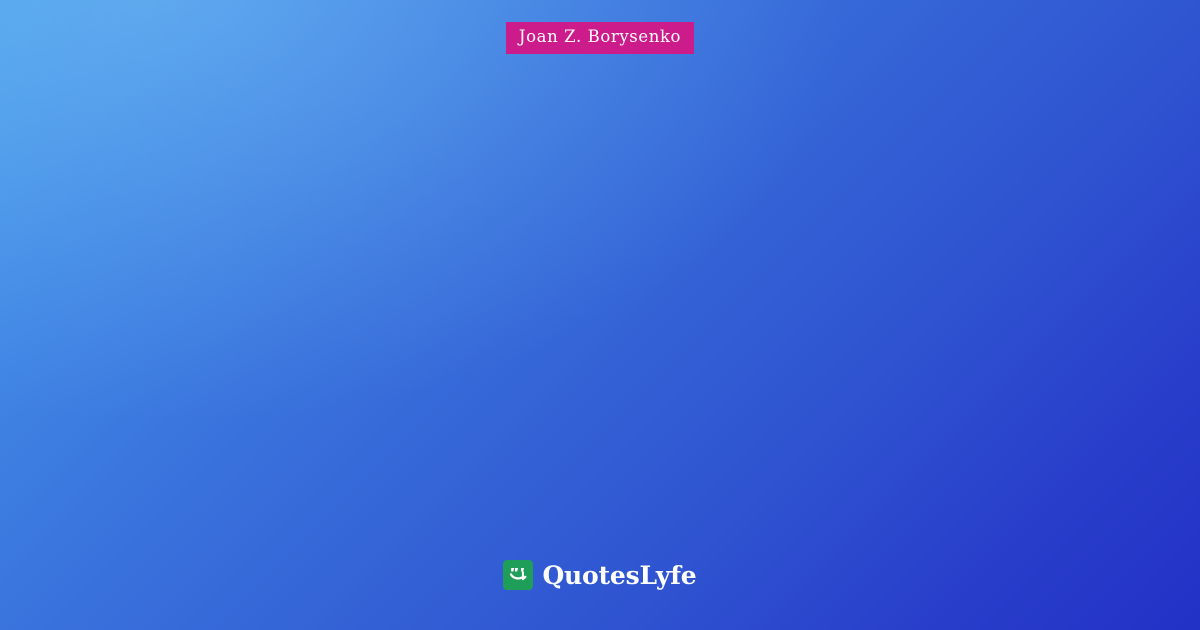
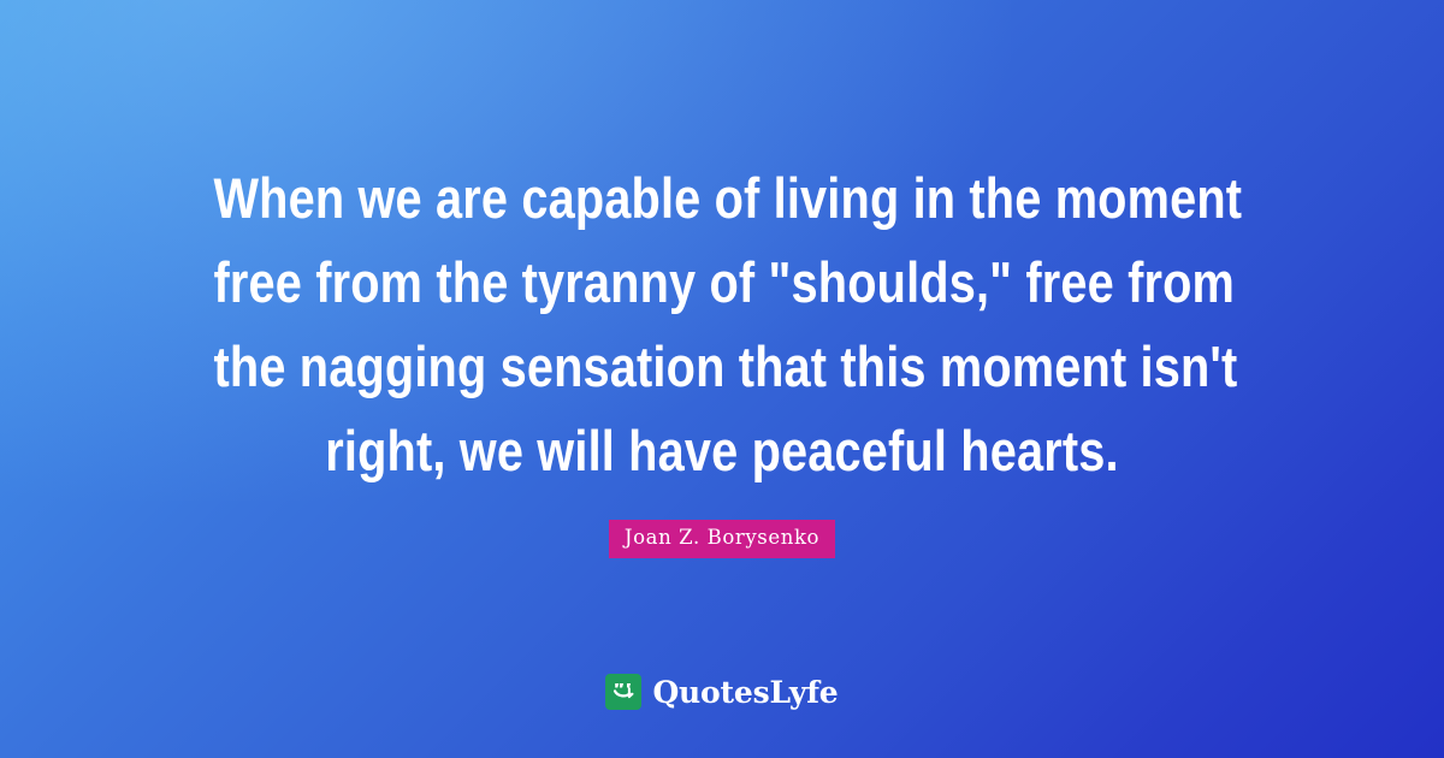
+ When we are capable of living in the moment
+ free from the tyranny of "shoulds," free from
+ the nagging sensation that this moment isn't
+ right, we will have peaceful hearts.
  Joan Z. Borysenko
  QuotesLyfe
